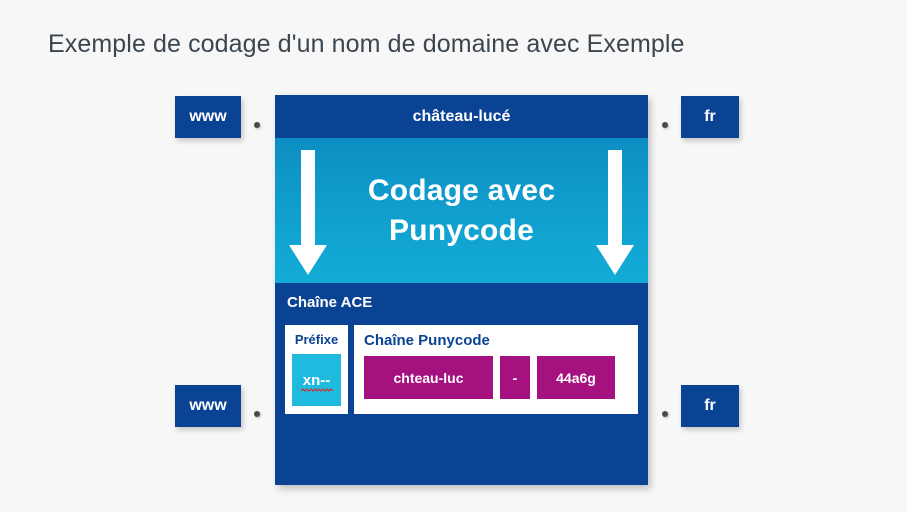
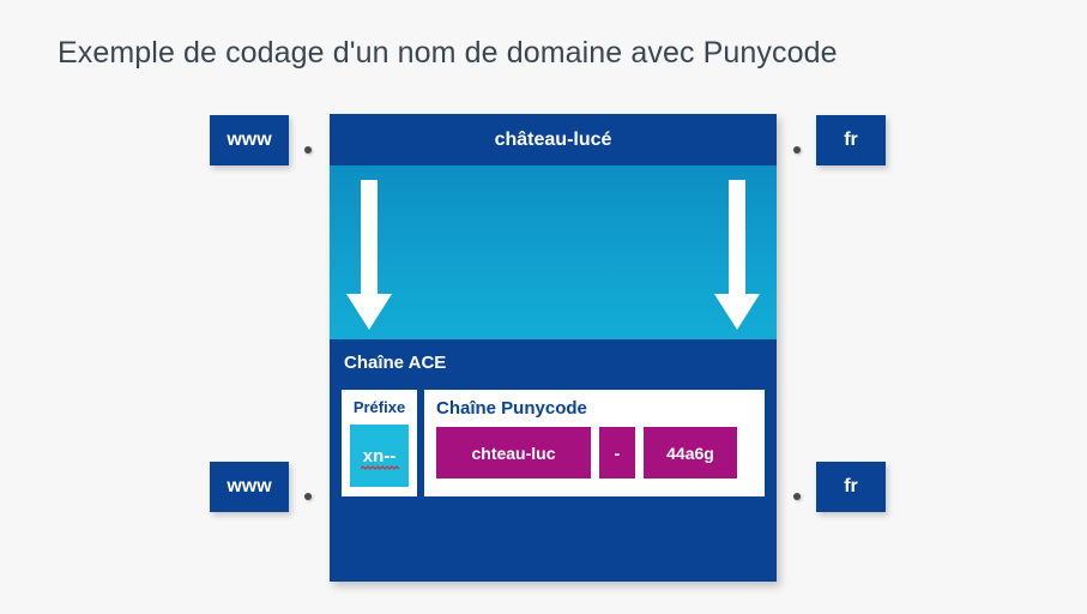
- Exemple de codage d'un nom de domaine avec Exemple
+ Exemple de codage d'un nom de domaine avec Punycode
  www
  fr
  www
  fr
  château-lucé
- Codage avec
- Punycode
  Chaîne ACE
  Préfixe
  xn--
  Chaîne Punycode
  chteau-luc
  -
  44a6g
